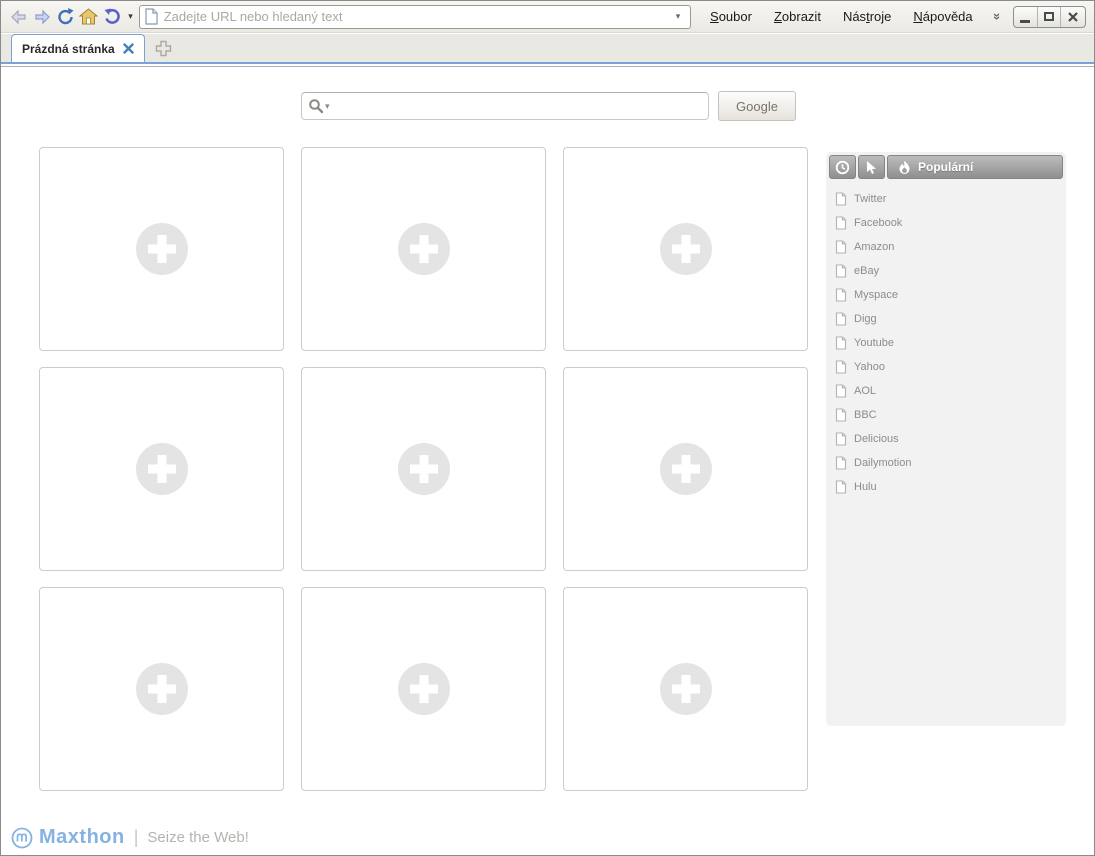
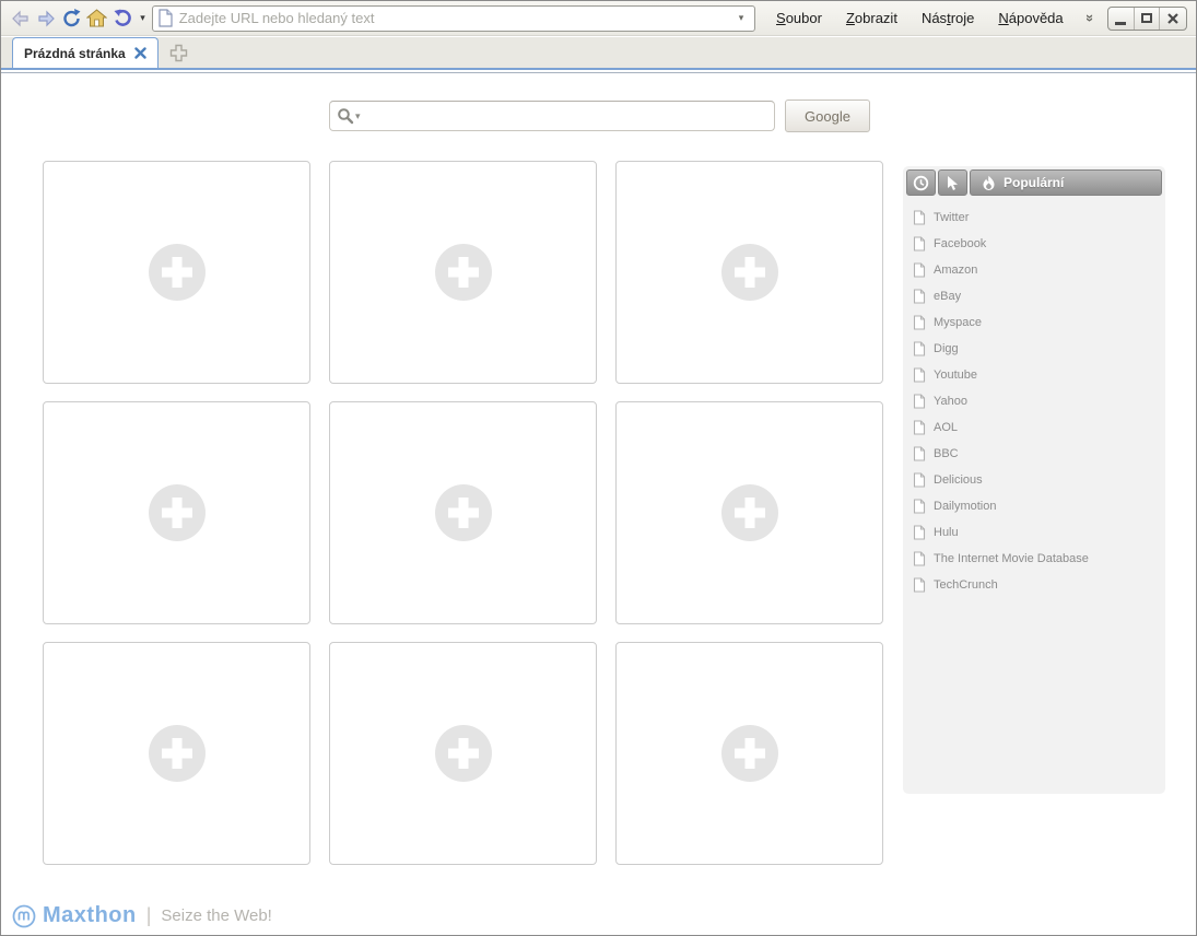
  ▾
  Zadejte URL nebo hledaný text
  ▾
  Soubor
  Zobrazit
  Nástroje
  Nápověda
  Prázdná stránka
  ▾
  Google
  Populární
  Twitter
  Facebook
  Amazon
  eBay
  Myspace
  Digg
  Youtube
  Yahoo
  AOL
  BBC
  Delicious
  Dailymotion
  Hulu
+ The Internet Movie Database
+ TechCrunch
  Maxthon
  |
  Seize the Web!
